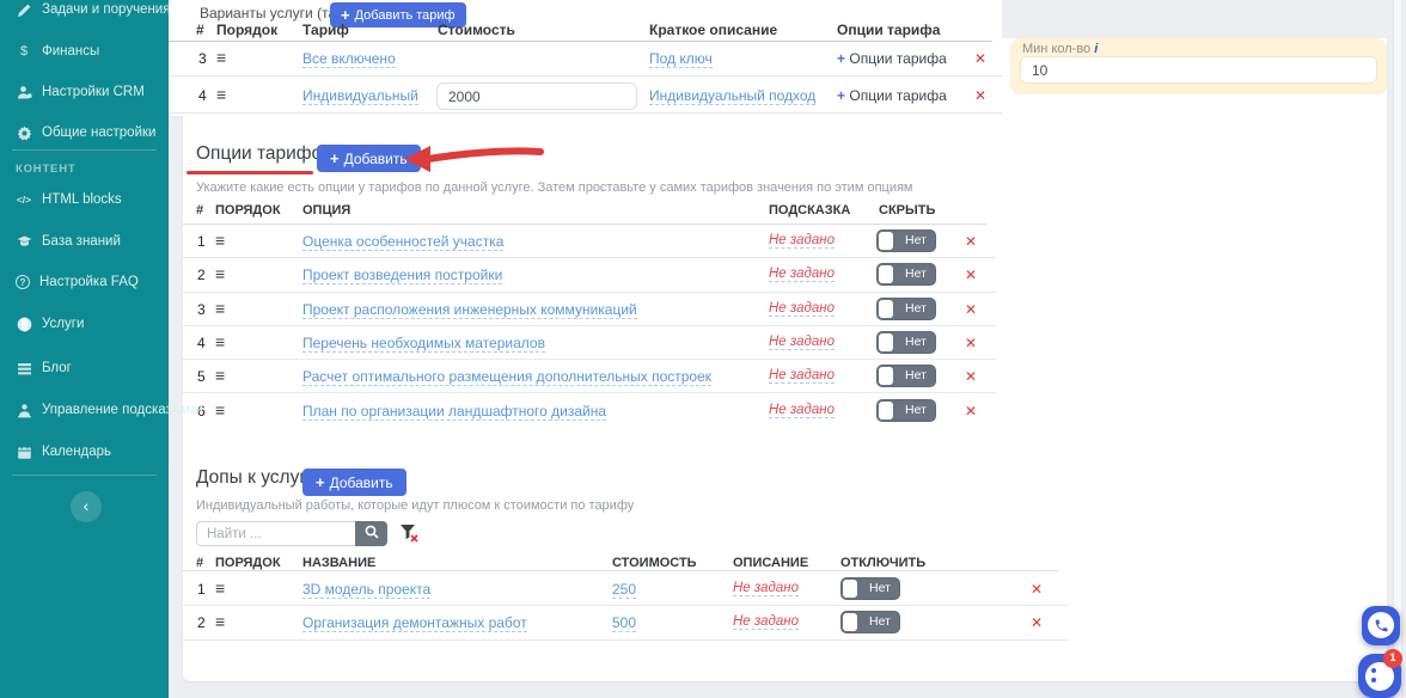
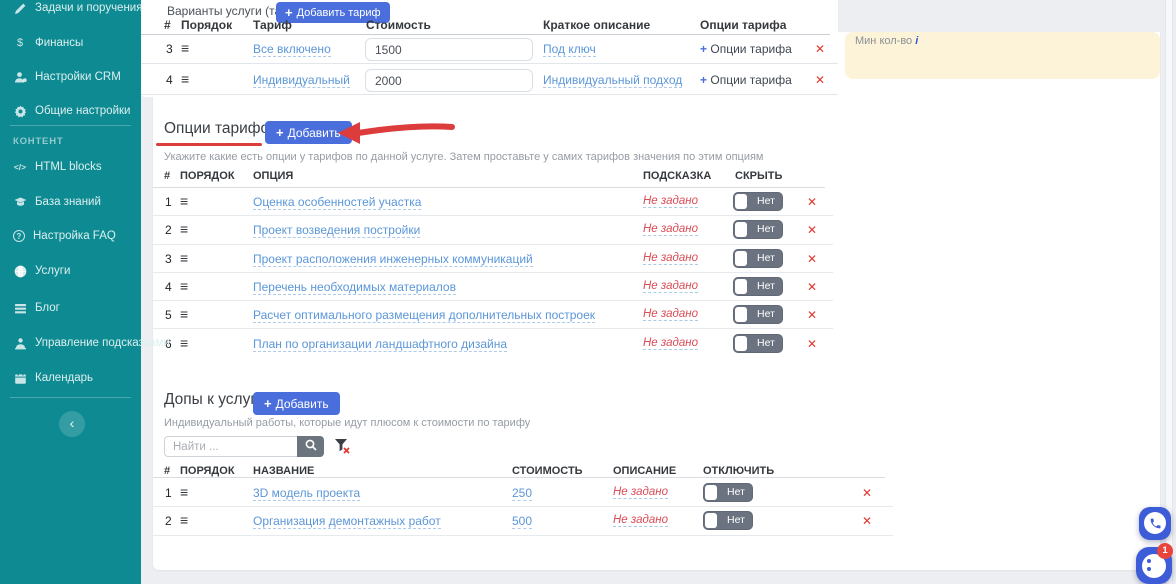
  Задачи и поручения
  $
  Финансы
  Настройки CRM
  Общие настройки
  КОНТЕНТ
  </>
  HTML blocks
  База знаний
  ?
  Настройка FAQ
  Услуги
  Блог
  Управление подсказками
  Календарь
  ‹
  Варианты услуги (т
  +
  Добавить тариф
  #
  Порядок
  Тариф
  Стоимость
  Краткое описание
  Опции тарифа
  3
  ≡
  Все включено
+ 1500
  Под ключ
  + Опции тарифа
  ✕
  4
  ≡
  Индивидуальный
  2000
  Индивидуальный подход
  + Опции тарифа
  ✕
  Мин кол-во i
- 10
  Опции тариф
  +
  Добавить
  Укажите какие есть опции у тарифов по данной услуге. Затем проставьте у самих тарифов значения по этим опциям
  #
  ПОРЯДОК
  ОПЦИЯ
  ПОДСКАЗКА
  СКРЫТЬ
  1
  ≡
  Оценка особенностей участка
  Не задано
  Нет
  ✕
  2
  ≡
  Проект возведения постройки
  Не задано
  Нет
  ✕
  3
  ≡
  Проект расположения инженерных коммуникаций
  Не задано
  Нет
  ✕
  4
  ≡
  Перечень необходимых материалов
  Не задано
  Нет
  ✕
  5
  ≡
  Расчет оптимального размещения дополнительных построек
  Не задано
  Нет
  ✕
  6
  ≡
  План по организации ландшафтного дизайна
  Не задано
  Нет
  ✕
  Допы к услу
  +
  Добавить
  Индивидуальный работы, которые идут плюсом к стоимости по тарифу
  Найти ...
  #
  ПОРЯДОК
  НАЗВАНИЕ
  СТОИМОСТЬ
  ОПИСАНИЕ
  ОТКЛЮЧИТЬ
  1
  ≡
  3D модель проекта
  250
  Не задано
  Нет
  ✕
  2
  ≡
  Организация демонтажных работ
  500
  Не задано
  Нет
  ✕
  1
